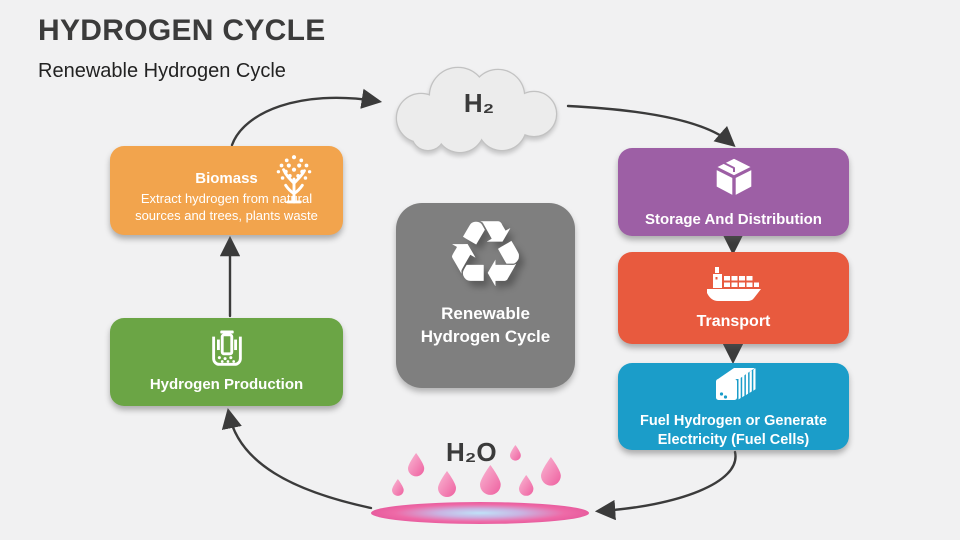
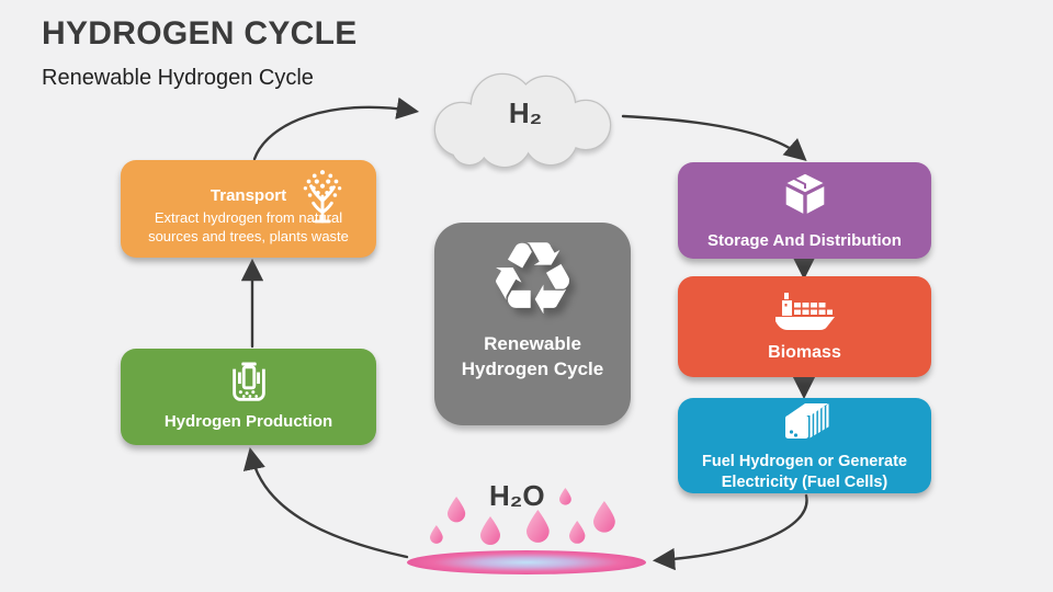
  HYDROGEN CYCLE
  Renewable Hydrogen Cycle
  H₂
- Biomass
+ Transport
  Extract hydrogen from natral sources and trees, plants waste
  Hydrogen Production
  Storage And Distribution
- Transport
+ Biomass
  Fuel Hydrogen or Generate Electricity (Fuel Cells)
  ♻
  Renewable Hydrogen Cycle
  H₂O
